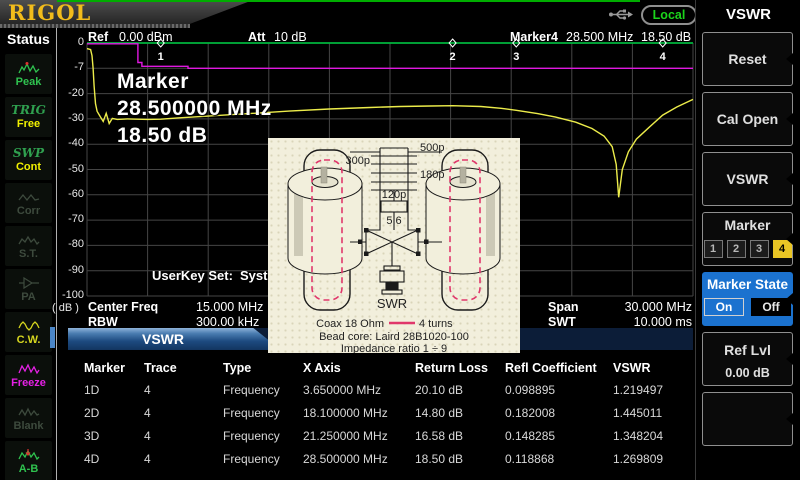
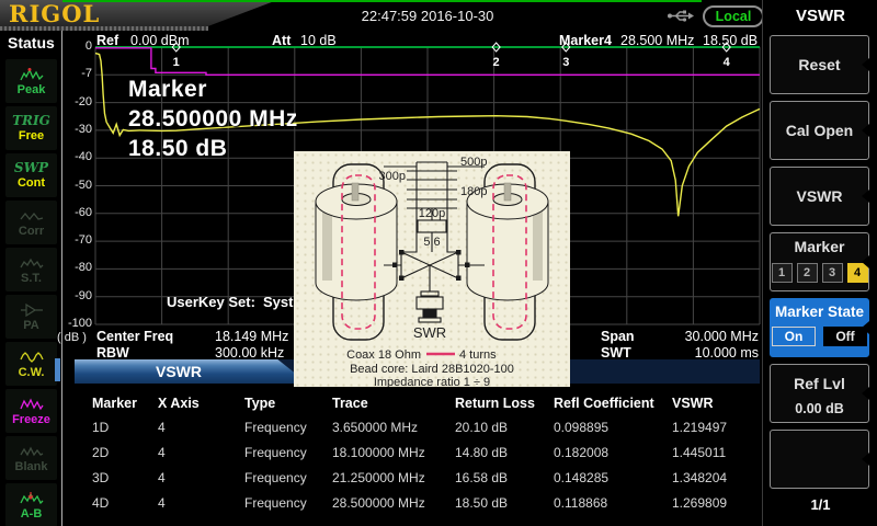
  1
  2
  3
  4
  RIGOL
+ 22:47:59 2016-10-30
  Local
  Status
  Peak
  TRIG
  Free
  SWP
  Cont
  Corr
  S.T.
  PA
  C.W.
  Freeze
  Blank
  A-B
  Ref
  0.00 dBm
  Att
  10 dB
  Marker4
  28.500 MHz
  18.50 dB
  0
  -7
  -20
  -30
  -40
  -50
  -60
  -70
  -80
  -90
  -100
  ( dB )
  Marker
  28.500000 MHz
  18.50 dB
  UserKey Set:
  Syst
  Center Freq
- 15.000 MHz
+ 18.149 MHz
  RBW
  300.00 kHz
  Span
  30.000 MHz
  SWT
  10.000 ms
  VSWR
  Marker
- Trace
+ X Axis
  Type
- X Axis
+ Trace
  Return Loss
  Refl Coefficient
  VSWR
  1D
  4
  Frequency
  3.650000 MHz
  20.10 dB
  0.098895
  1.219497
  2D
  4
  Frequency
  18.100000 MHz
  14.80 dB
  0.182008
  1.445011
  3D
  4
  Frequency
  21.250000 MHz
  16.58 dB
  0.148285
  1.348204
  4D
  4
  Frequency
  28.500000 MHz
  18.50 dB
  0.118868
  1.269809
  300p
  500p
  180p
  120p
  5.6
  SWR
  Coax 18 Ohm
  4 turns
  Bead core: Laird 28B1020-100
  Impedance ratio 1 ÷ 9
  VSWR
  Reset
  Cal Open
  VSWR
  Marker
  1
  2
  3
  4
  Marker State
  On
  Off
  Ref Lvl
  0.00 dB
+ 1/1
